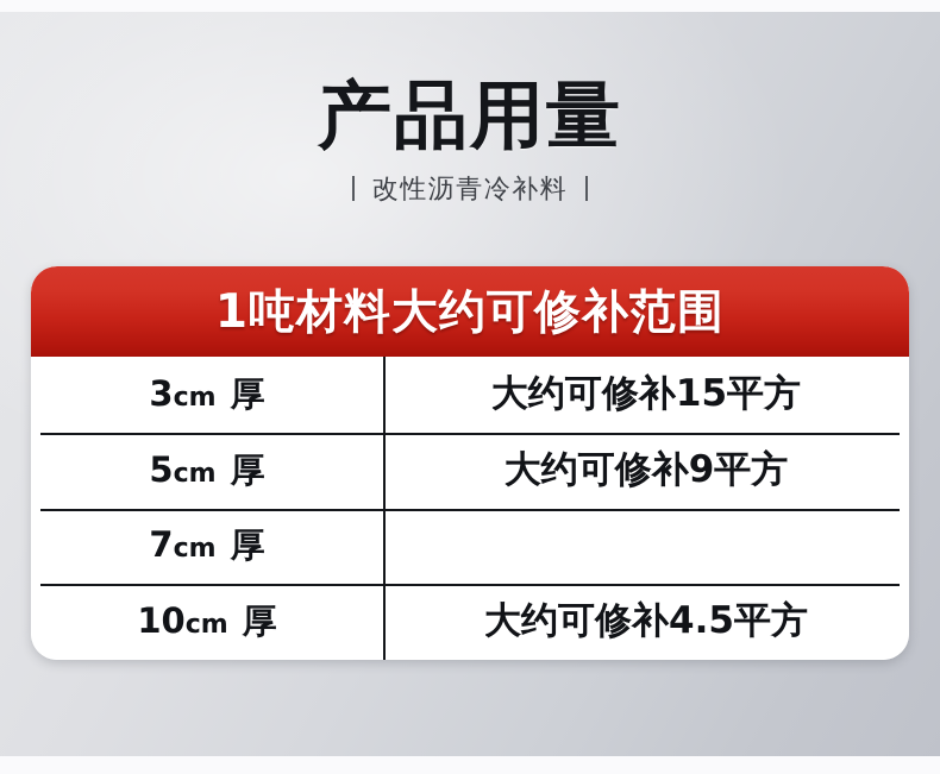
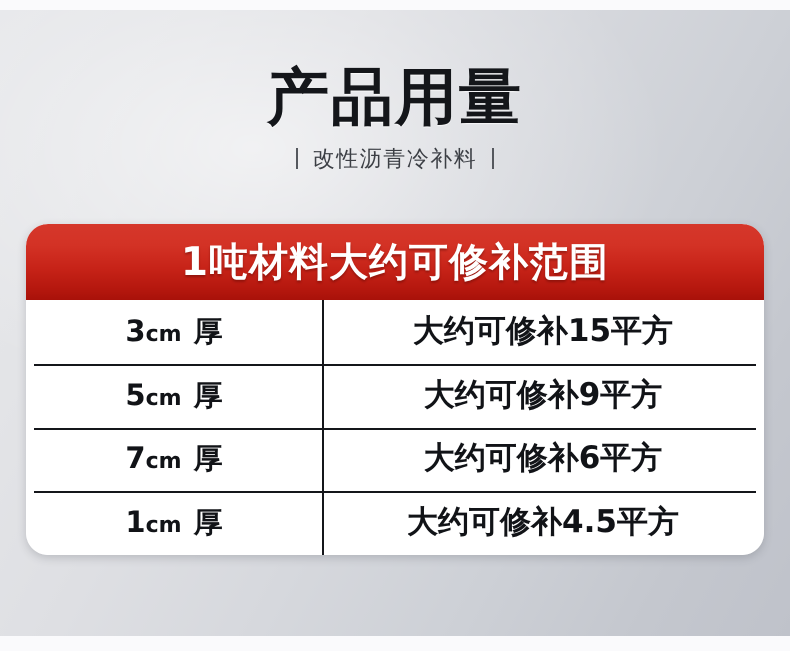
  产品用量
  改性沥青冷补料
  1吨材料大约可修补范围
  3cm 厚
  大约可修补15平方
  5cm 厚
  大约可修补9平方
  7cm 厚
+ 大约可修补6平方
- 10cm 厚
+ 1cm 厚
  大约可修补4.5平方
